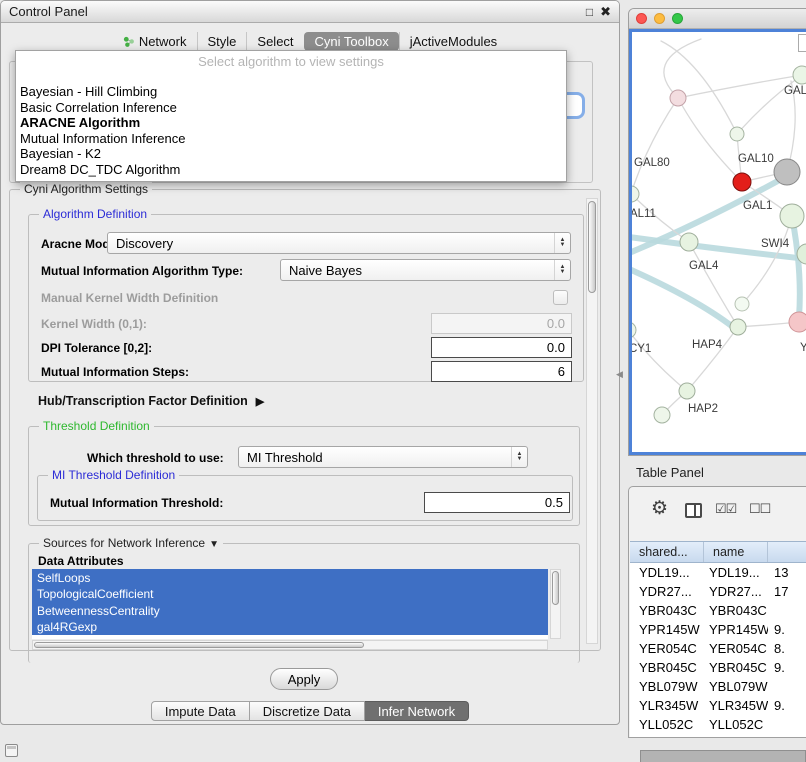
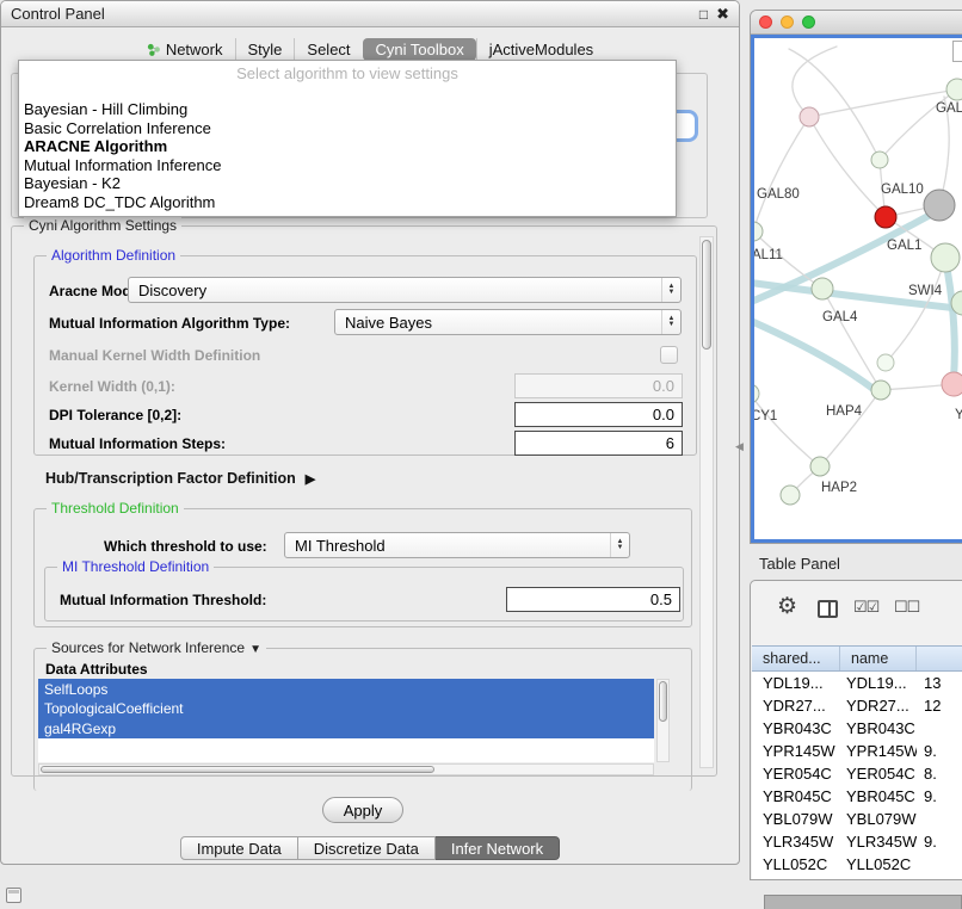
  Control Panel
  □
  ✖
  Network
  Style
  Select
  Cyni Toolbox
  jActiveModules
  Select algorithm to view settings
  Bayesian - Hill Climbing
  Basic Correlation Inference
  ARACNE Algorithm
  Mutual Information Inference
  Bayesian - K2
  Dream8 DC_TDC Algorithm
  Cyni Algorithm Settings
  Algorithm Definition
  Aracne Mo
  Discovery
  Mutual Information Algorithm Type:
  Naive Bayes
  Manual Kernel Width Definition
  Kernel Width (0,1):
  0.0
  DPI Tolerance [0,2]:
  0.0
  Mutual Information Steps:
  6
  Hub/Transcription Factor Definition ▶
  Threshold Definition
  Which threshold to use:
  MI Threshold
  MI Threshold Definition
  Mutual Information Threshold:
  0.5
  Sources for Network Inference ▼
  Data Attributes
  SelfLoops
  TopologicalCoefficient
- BetweennessCentrality
  gal4RGexp
  Apply
  Impute Data
  Discretize Data
  Infer Network
  ◀
  GAL80
  GAL10
  AL11
  GAL1
  SWI4
  GAL4
  CY1
  HAP4
  HAP2
  GAL
  Y
  Table Panel
  ⚙
  ☑☑
  ☐☐
  shared...
  name
  YDL19...
  YDL19...
  13
  YDR27...
  YDR27...
- 17
+ 12
  YBR043C
  YBR043C
  YPR145W
  YPR145W
  9.
  YER054C
  YER054C
  8.
  YBR045C
  YBR045C
  9.
  YBL079W
  YBL079W
  YLR345W
  YLR345W
  9.
  YLL052C
  YLL052C
